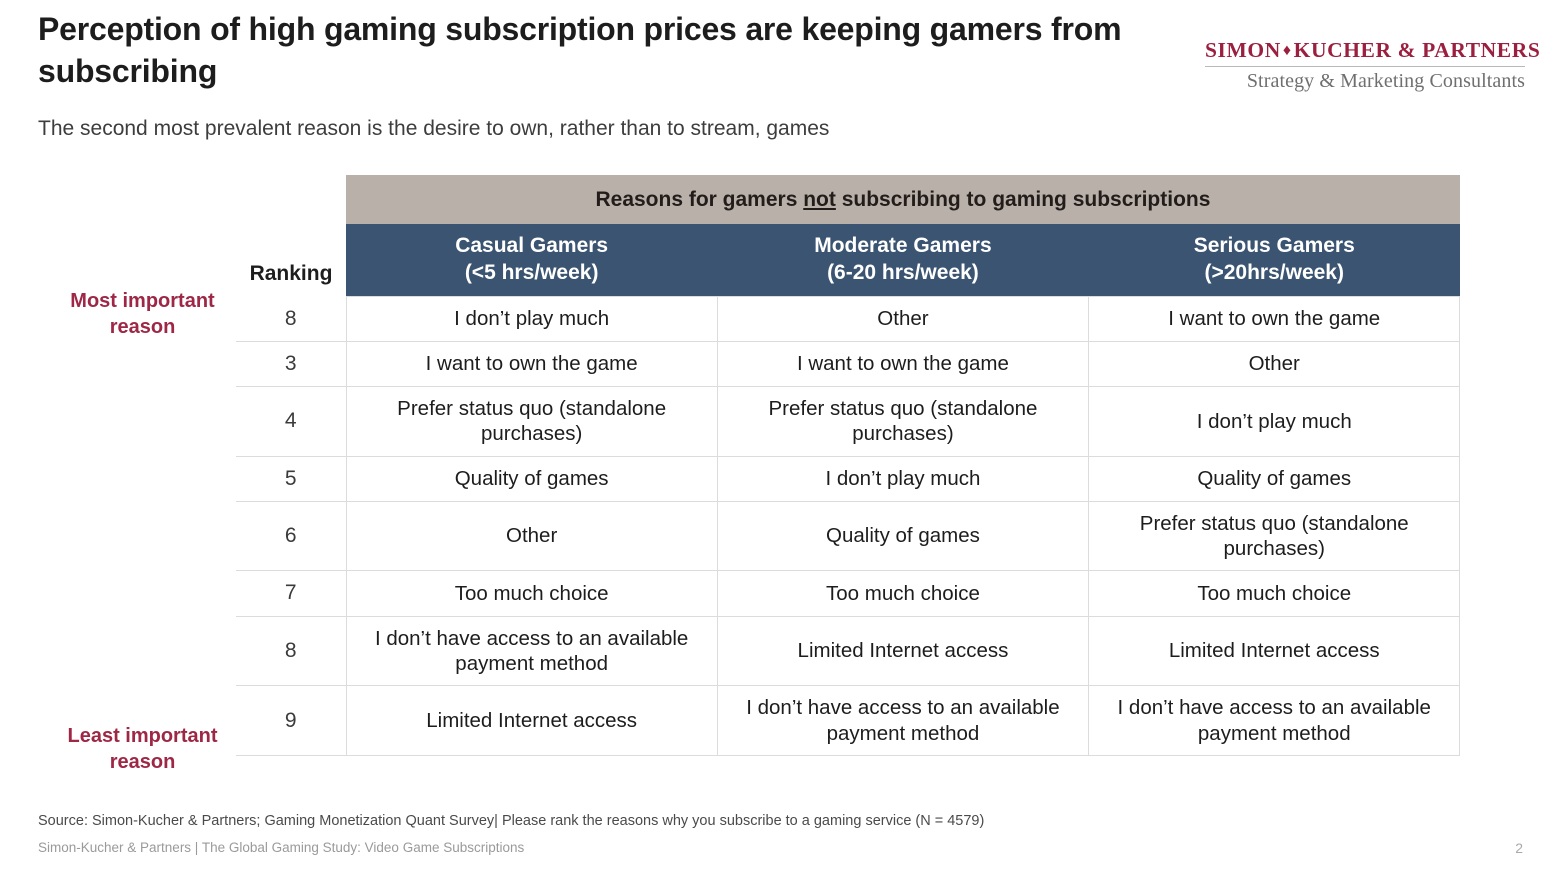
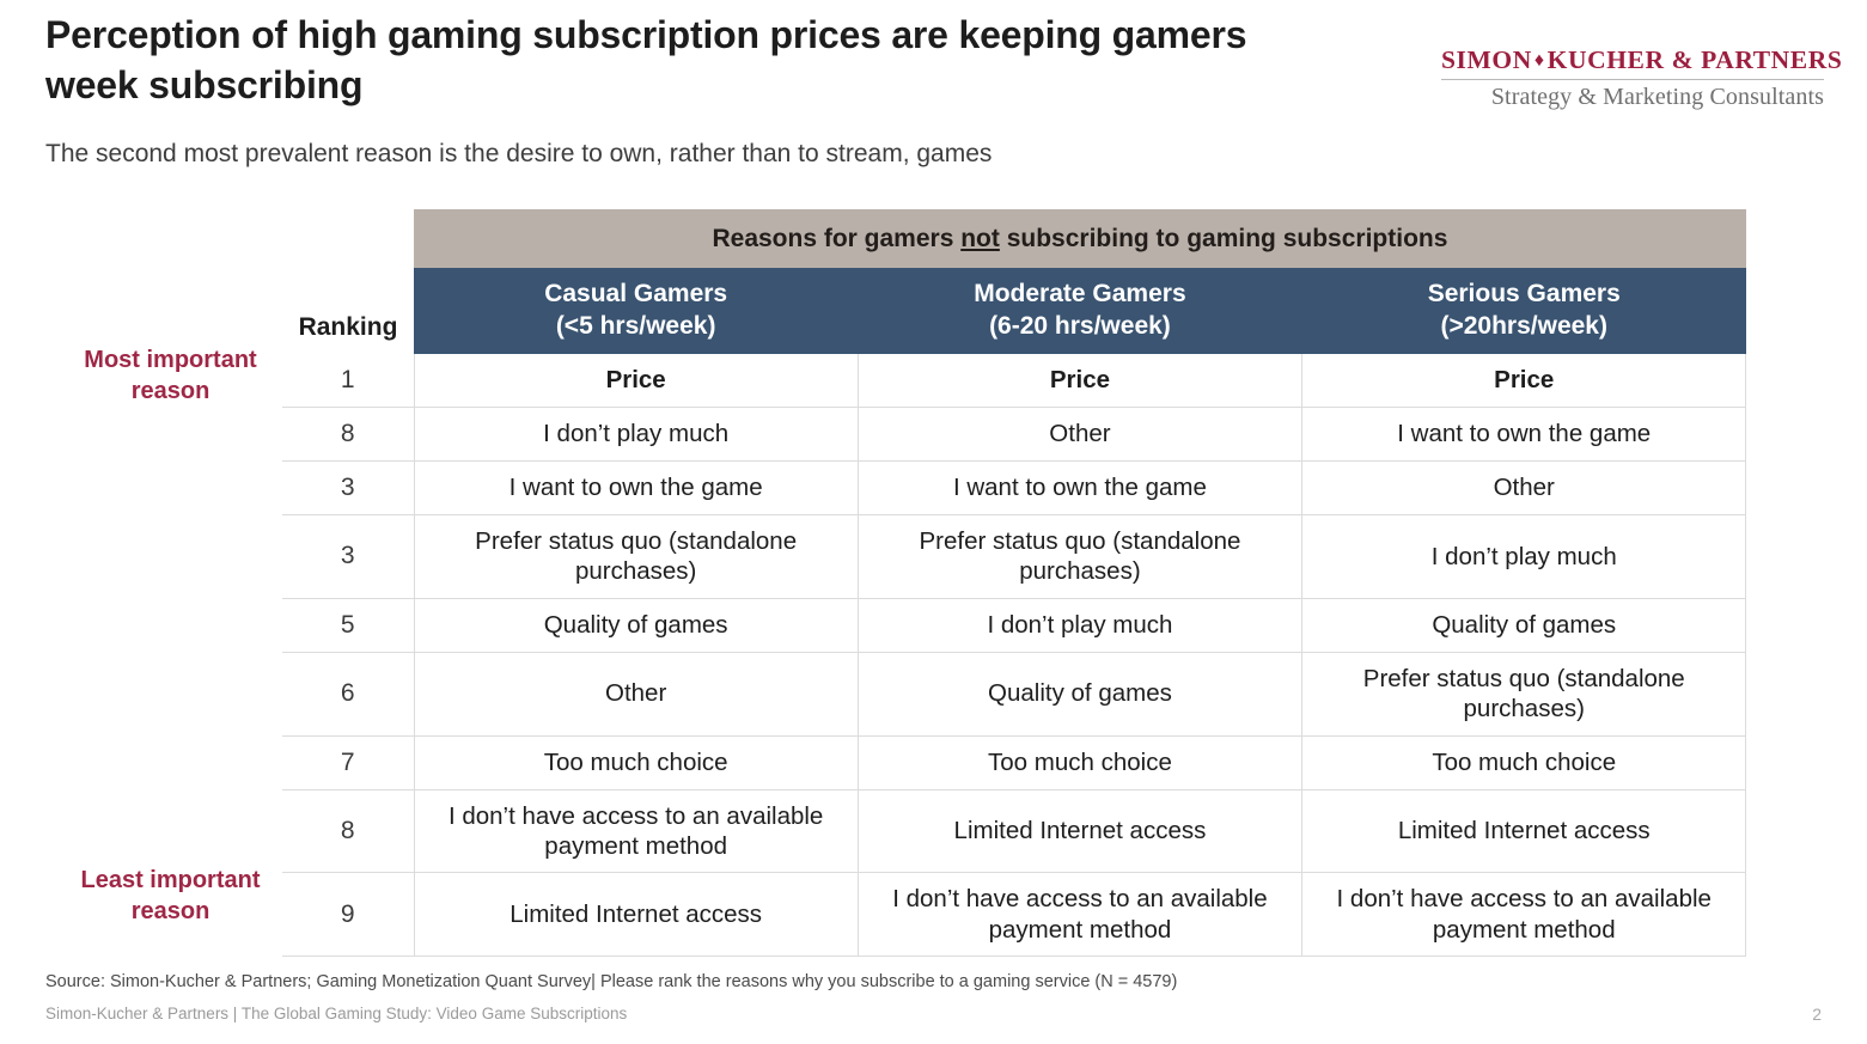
- Perception of high gaming subscription prices are keeping gamers from subscribing
+ Perception of high gaming subscription prices are keeping gamers week subscribing
  The second most prevalent reason is the desire to own, rather than to stream, games
  SIMON♦KUCHER & PARTNERS
  Strategy & Marketing Consultants
  Most important reason
  Least important reason
  	Reasons for gamers not subscribing to gaming subscriptions
  Ranking	Casual Gamers (<5 hrs/week)	Moderate Gamers (6-20 hrs/week)	Serious Gamers (>20hrs/week)
+ 1	Price	Price	Price
  8	I don’t play much	Other	I want to own the game
  3	I want to own the game	I want to own the game	Other
- 4	Prefer status quo (standalone purchases)	Prefer status quo (standalone purchases)	I don’t play much
+ 3	Prefer status quo (standalone purchases)	Prefer status quo (standalone purchases)	I don’t play much
  5	Quality of games	I don’t play much	Quality of games
  6	Other	Quality of games	Prefer status quo (standalone purchases)
  7	Too much choice	Too much choice	Too much choice
  8	I don’t have access to an available payment method	Limited Internet access	Limited Internet access
  9	Limited Internet access	I don’t have access to an available payment method	I don’t have access to an available payment method
  Source: Simon-Kucher & Partners; Gaming Monetization Quant Survey| Please rank the reasons why you subscribe to a gaming service (N = 4579)
  Simon-Kucher & Partners | The Global Gaming Study: Video Game Subscriptions
  2
